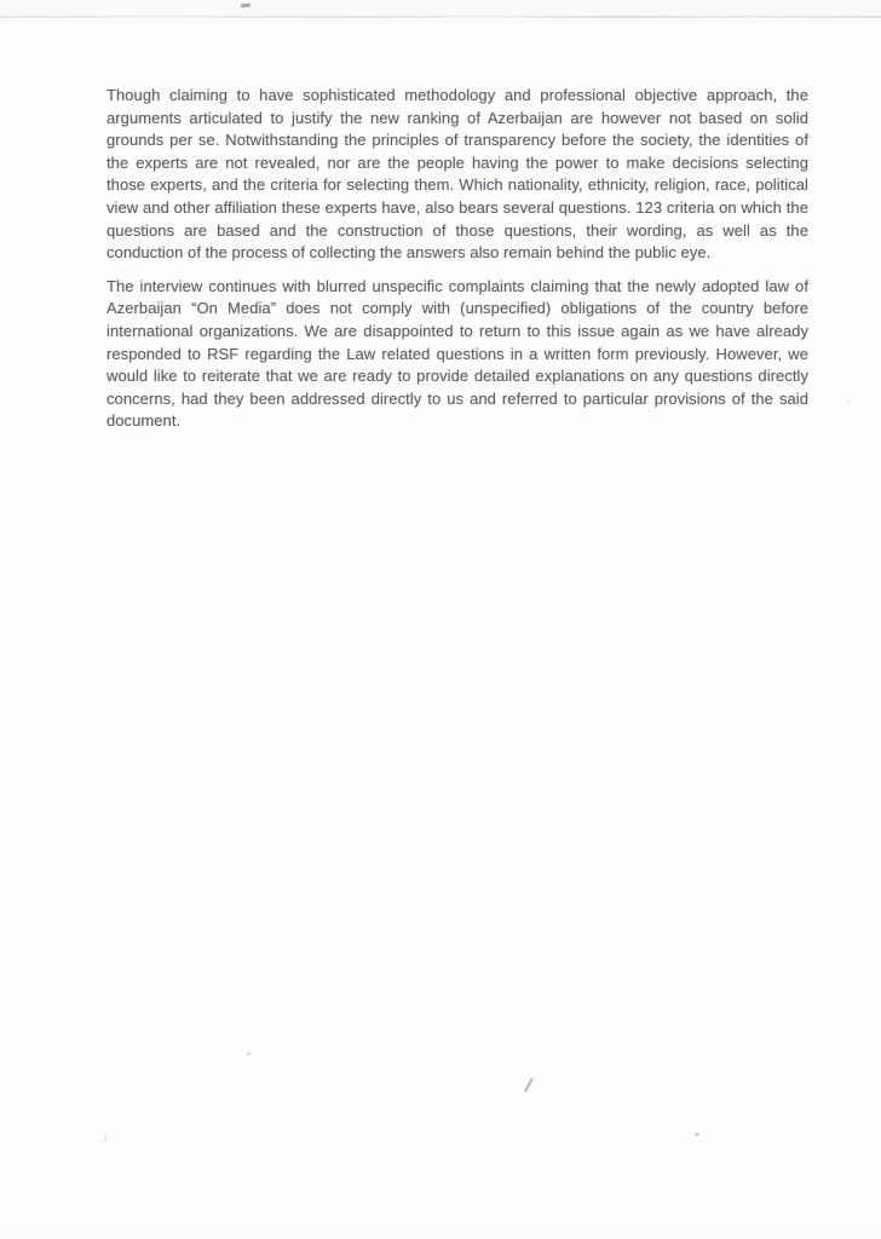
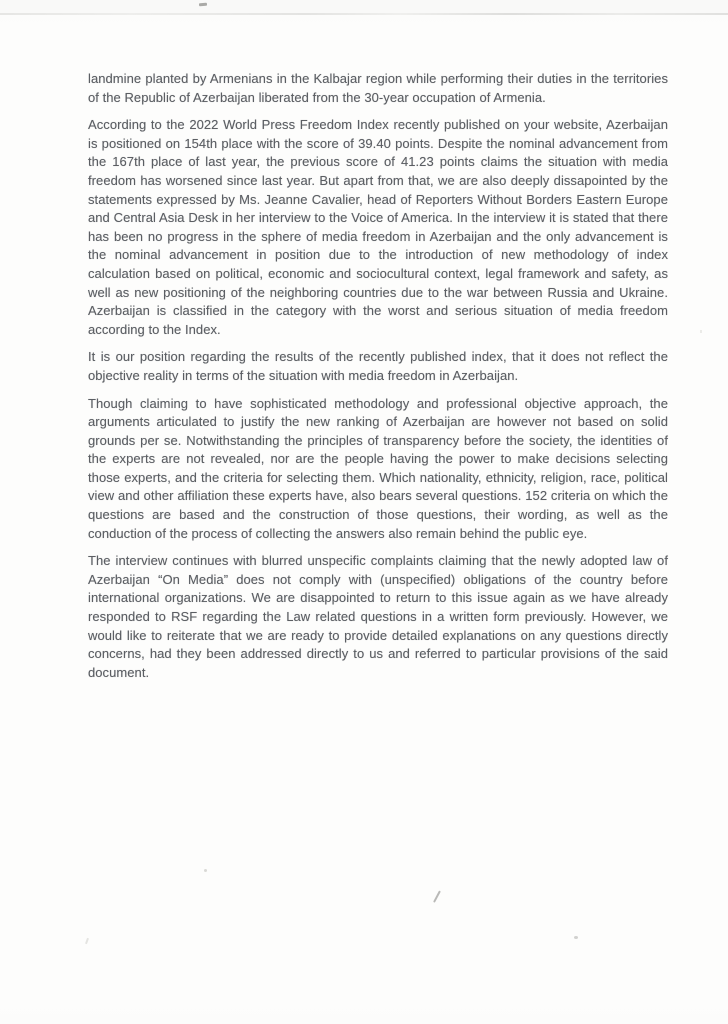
+ landmine planted by Armenians in the Kalbajar region while performing their duties in the territories of the Republic of Azerbaijan liberated from the 30-year occupation of Armenia.
+ According to the 2022 World Press Freedom Index recently published on your website, Azerbaijan is positioned on 154th place with the score of 39.40 points. Despite the nominal advancement from the 167th place of last year, the previous score of 41.23 points claims the situation with media freedom has worsened since last year. But apart from that, we are also deeply dissapointed by the statements expressed by Ms. Jeanne Cavalier, head of Reporters Without Borders Eastern Europe and Central Asia Desk in her interview to the Voice of America. In the interview it is stated that there has been no progress in the sphere of media freedom in Azerbaijan and the only advancement is the nominal advancement in position due to the introduction of new methodology of index calculation based on political, economic and sociocultural context, legal framework and safety, as well as new positioning of the neighboring countries due to the war between Russia and Ukraine. Azerbaijan is classified in the category with the worst and serious situation of media freedom according to the Index.
+ It is our position regarding the results of the recently published index, that it does not reflect the objective reality in terms of the situation with media freedom in Azerbaijan.
- Though claiming to have sophisticated methodology and professional objective approach, the arguments articulated to justify the new ranking of Azerbaijan are however not based on solid grounds per se. Notwithstanding the principles of transparency before the society, the identities of the experts are not revealed, nor are the people having the power to make decisions selecting those experts, and the criteria for selecting them. Which nationality, ethnicity, religion, race, political view and other affiliation these experts have, also bears several questions. 123 criteria on which the questions are based and the construction of those questions, their wording, as well as the conduction of the process of collecting the answers also remain behind the public eye.
+ Though claiming to have sophisticated methodology and professional objective approach, the arguments articulated to justify the new ranking of Azerbaijan are however not based on solid grounds per se. Notwithstanding the principles of transparency before the society, the identities of the experts are not revealed, nor are the people having the power to make decisions selecting those experts, and the criteria for selecting them. Which nationality, ethnicity, religion, race, political view and other affiliation these experts have, also bears several questions. 152 criteria on which the questions are based and the construction of those questions, their wording, as well as the conduction of the process of collecting the answers also remain behind the public eye.
  The interview continues with blurred unspecific complaints claiming that the newly adopted law of Azerbaijan “On Media” does not comply with (unspecified) obligations of the country before international organizations. We are disappointed to return to this issue again as we have already responded to RSF regarding the Law related questions in a written form previously. However, we would like to reiterate that we are ready to provide detailed explanations on any questions directly concerns, had they been addressed directly to us and referred to particular provisions of the said document.
